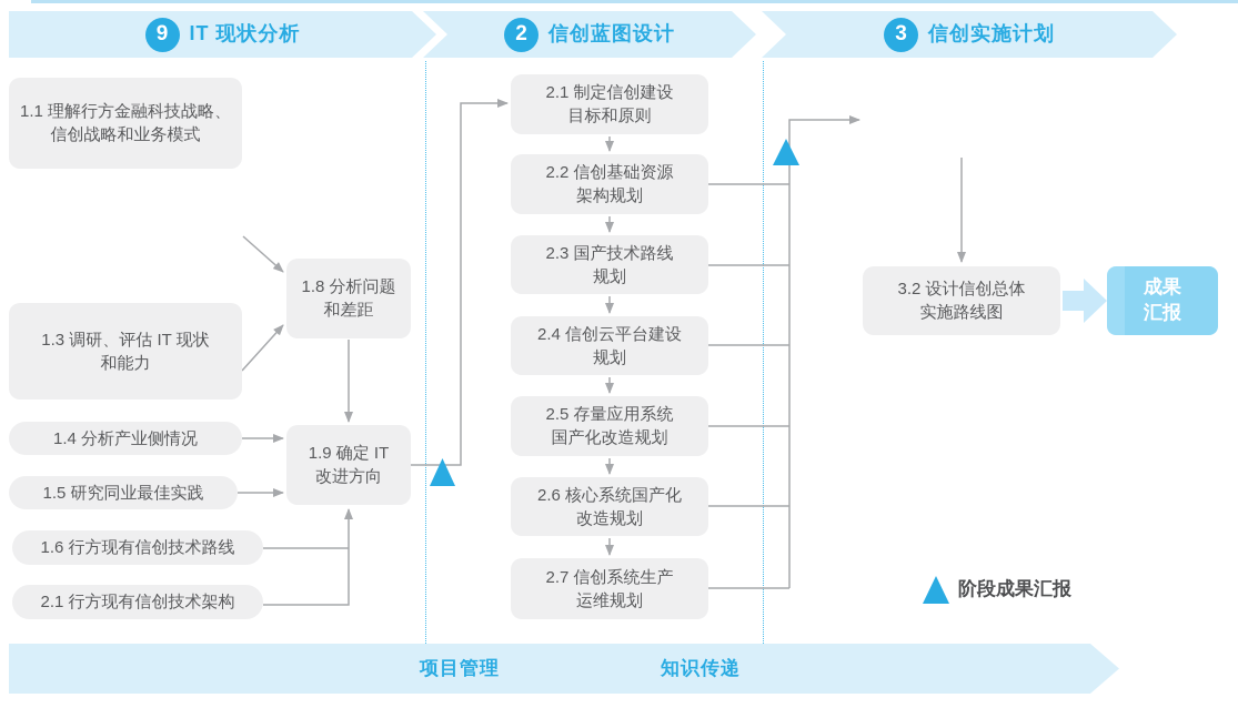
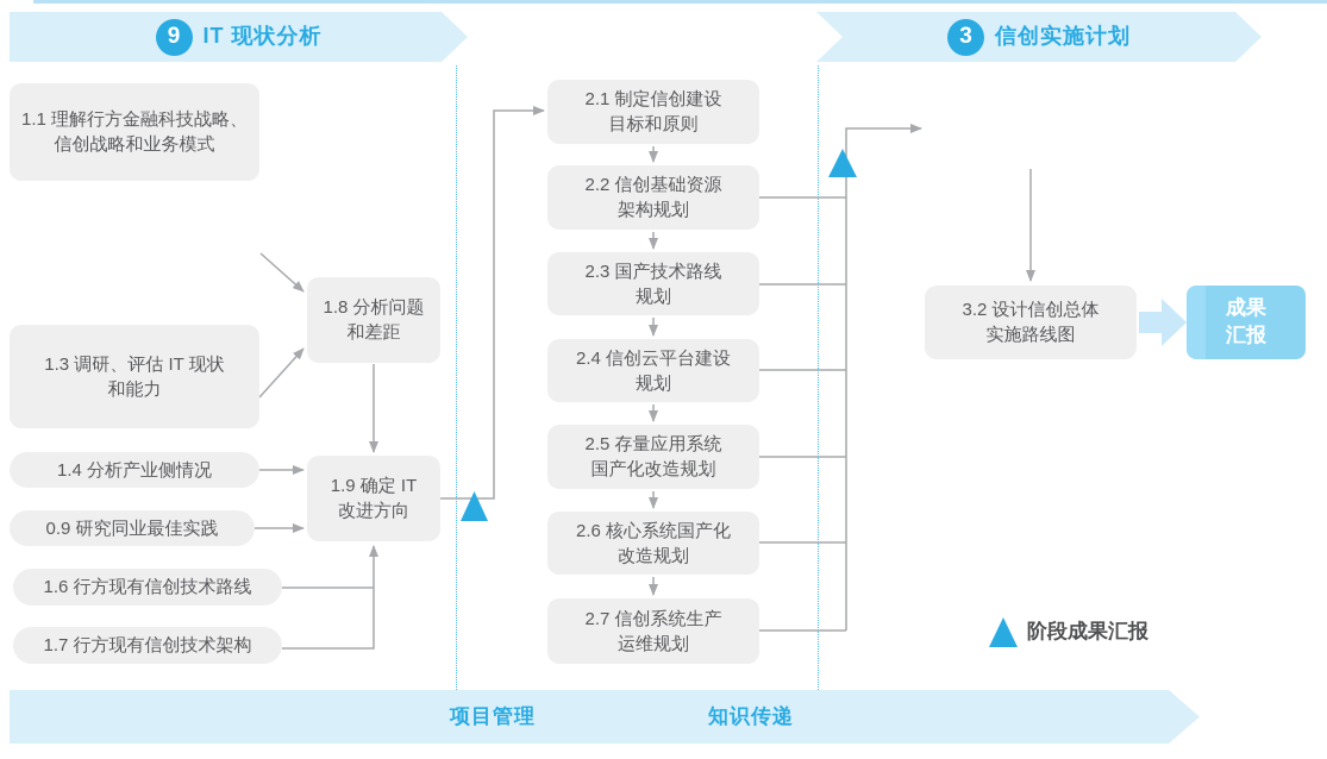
  9
  IT 现状分析
- 2
- 信创蓝图设计
  3
  信创实施计划
  1.1 理解行方金融科技战略、
  信创战略和业务模式
  1.3 调研、评估 IT 现状
  和能力
  1.4 分析产业侧情况
- 1.5 研究同业最佳实践
+ 0.9 研究同业最佳实践
  1.6 行方现有信创技术路线
- 2.1 行方现有信创技术架构
+ 1.7 行方现有信创技术架构
  1.8 分析问题
  和差距
  1.9 确定 IT
  改进方向
  2.1 制定信创建设
  目标和原则
  2.2 信创基础资源
  架构规划
  2.3 国产技术路线
  规划
  2.4 信创云平台建设
  规划
  2.5 存量应用系统
  国产化改造规划
  2.6 核心系统国产化
  改造规划
  2.7 信创系统生产
  运维规划
  3.2 设计信创总体
  实施路线图
  成果
  汇报
  阶段成果汇报
  项目管理
  知识传递
